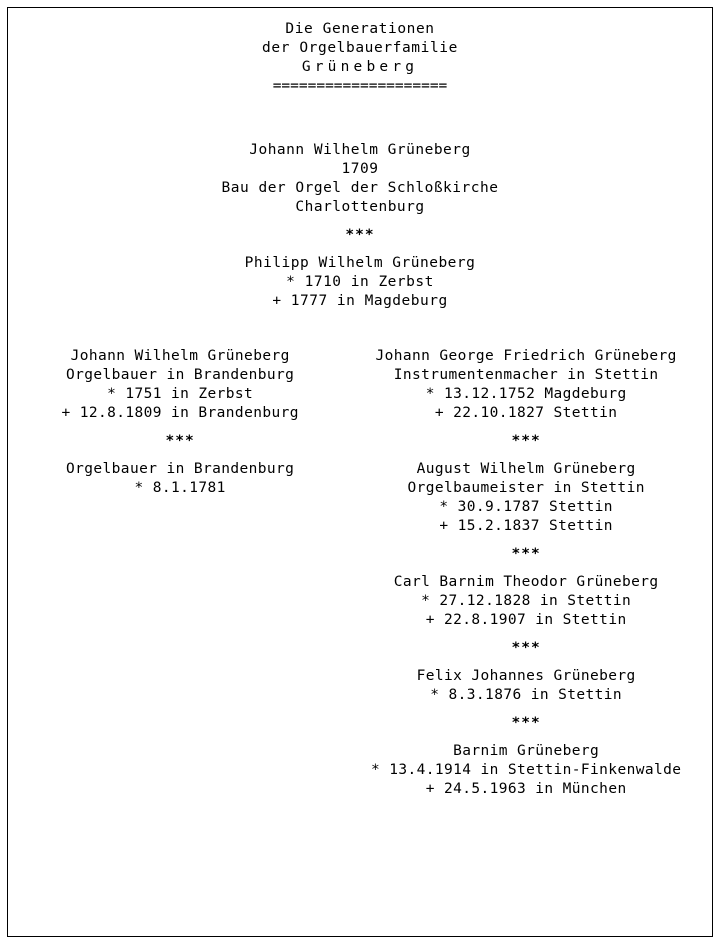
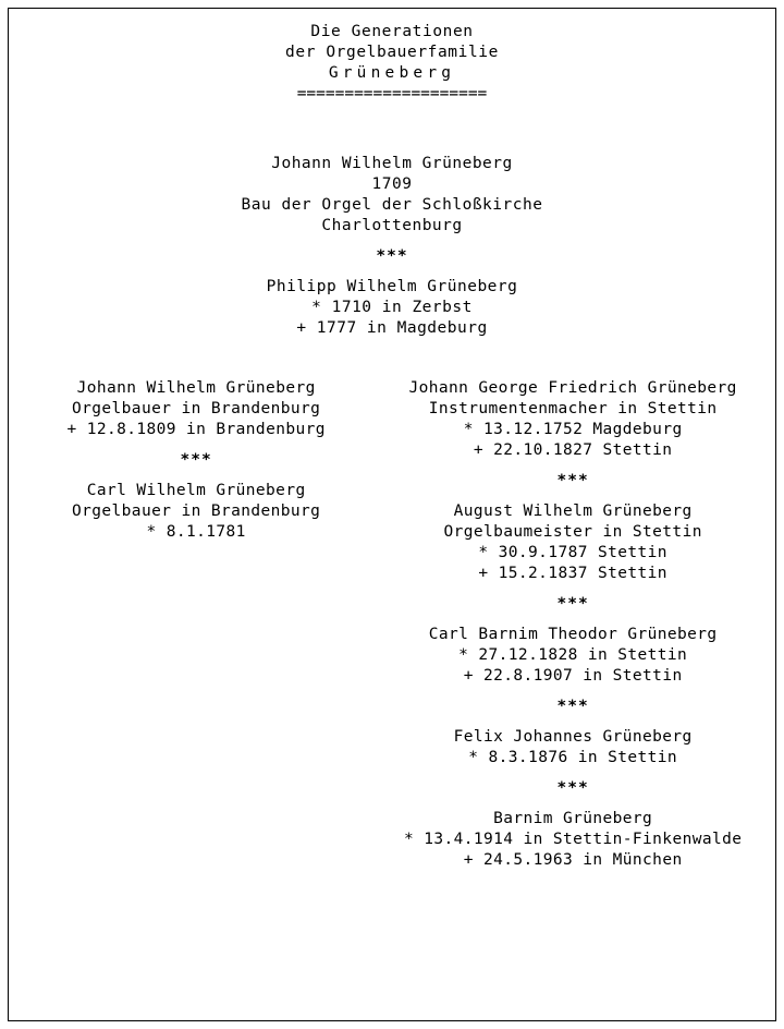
  Die Generationen
  der Orgelbauerfamilie
  Grüneberg
  ====================
  Johann Wilhelm Grüneberg
  1709
  Bau der Orgel der Schloßkirche
  Charlottenburg
  ***
  Philipp Wilhelm Grüneberg
  * 1710 in Zerbst
  + 1777 in Magdeburg
  Johann Wilhelm Grüneberg
  Orgelbauer in Brandenburg
- * 1751 in Zerbst
  + 12.8.1809 in Brandenburg
  ***
+ Carl Wilhelm Grüneberg
  Orgelbauer in Brandenburg
  * 8.1.1781
  Johann George Friedrich Grüneberg
  Instrumentenmacher in Stettin
  * 13.12.1752 Magdeburg
  + 22.10.1827 Stettin
  ***
  August Wilhelm Grüneberg
  Orgelbaumeister in Stettin
  * 30.9.1787 Stettin
  + 15.2.1837 Stettin
  ***
  Carl Barnim Theodor Grüneberg
  * 27.12.1828 in Stettin
  + 22.8.1907 in Stettin
  ***
  Felix Johannes Grüneberg
  * 8.3.1876 in Stettin
  ***
  Barnim Grüneberg
  * 13.4.1914 in Stettin-Finkenwalde
  + 24.5.1963 in München
